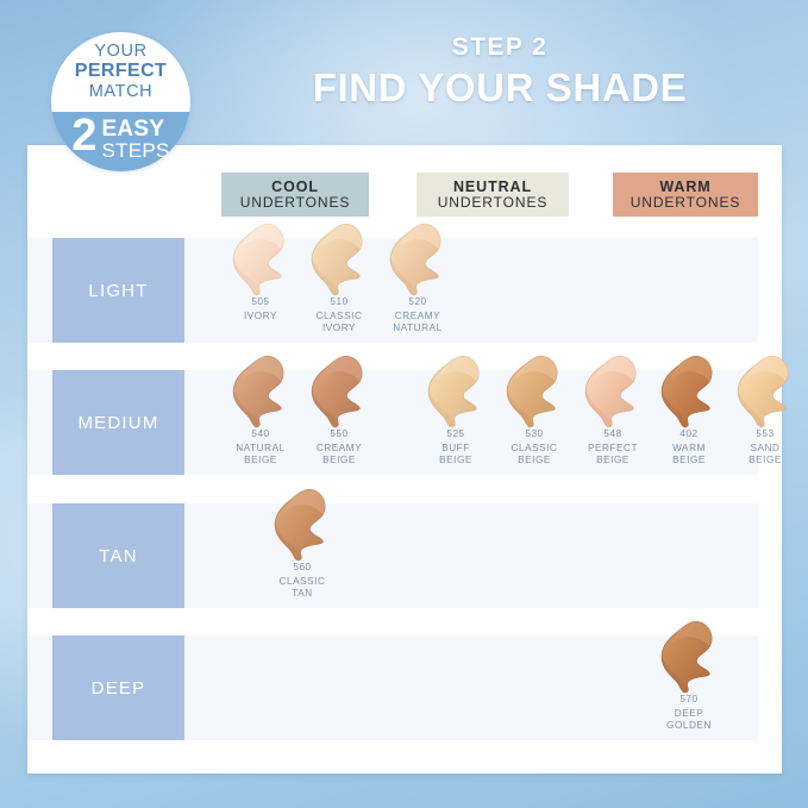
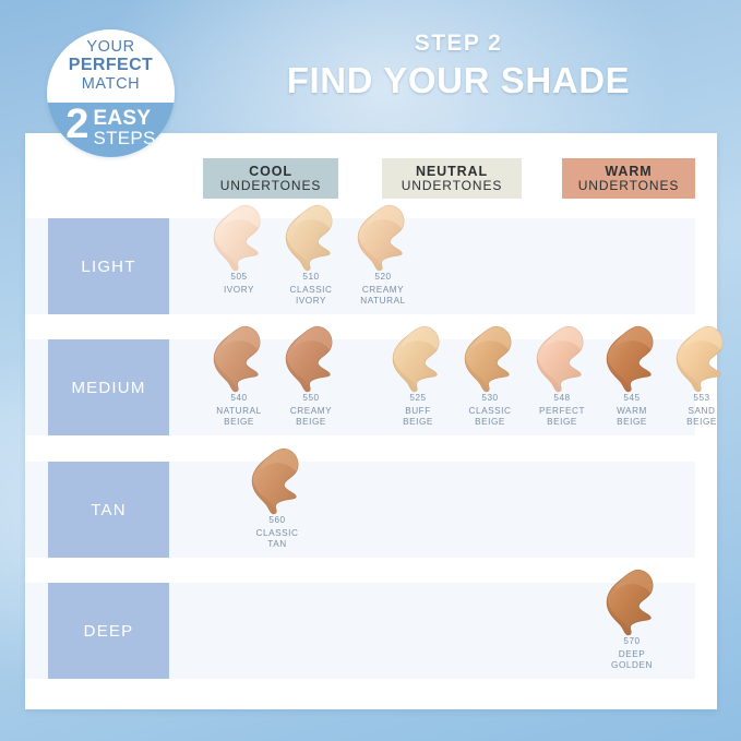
  YOUR
  PERFECT
  MATCH
  2
  EASY
  STEPS
  STEP 2
  FIND YOUR SHADE
  COOL
  UNDERTONES
  NEUTRAL
  UNDERTONES
  WARM
  UNDERTONES
  LIGHT
  MEDIUM
  TAN
  DEEP
  505
  IVORY
  510
  CLASSIC
  IVORY
  520
  CREAMY
  NATURAL
  540
  NATURAL
  BEIGE
  550
  CREAMY
  BEIGE
  525
  BUFF
  BEIGE
  530
  CLASSIC
  BEIGE
  548
  PERFECT
  BEIGE
- 402
+ 545
  WARM
  BEIGE
  553
  SAND
  BEIGE
  560
  CLASSIC
  TAN
  570
  DEEP
  GOLDEN
